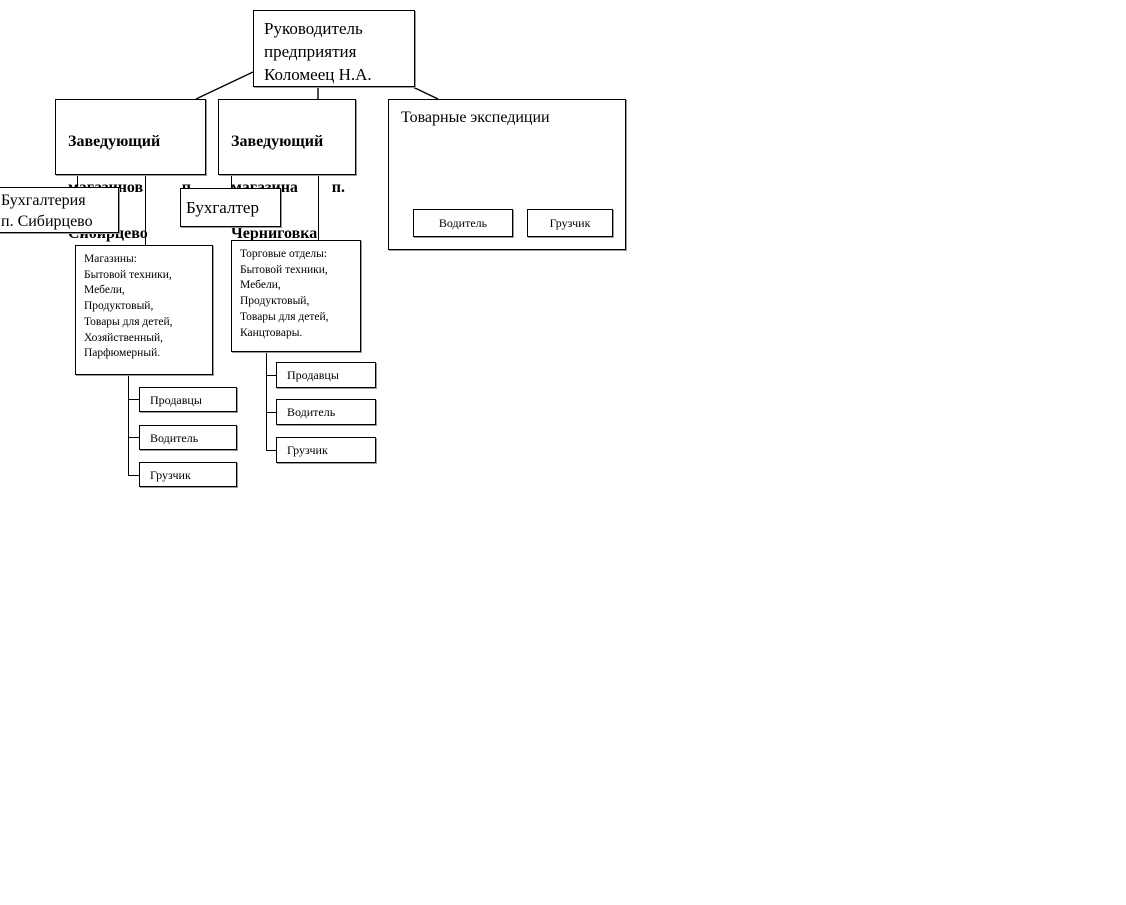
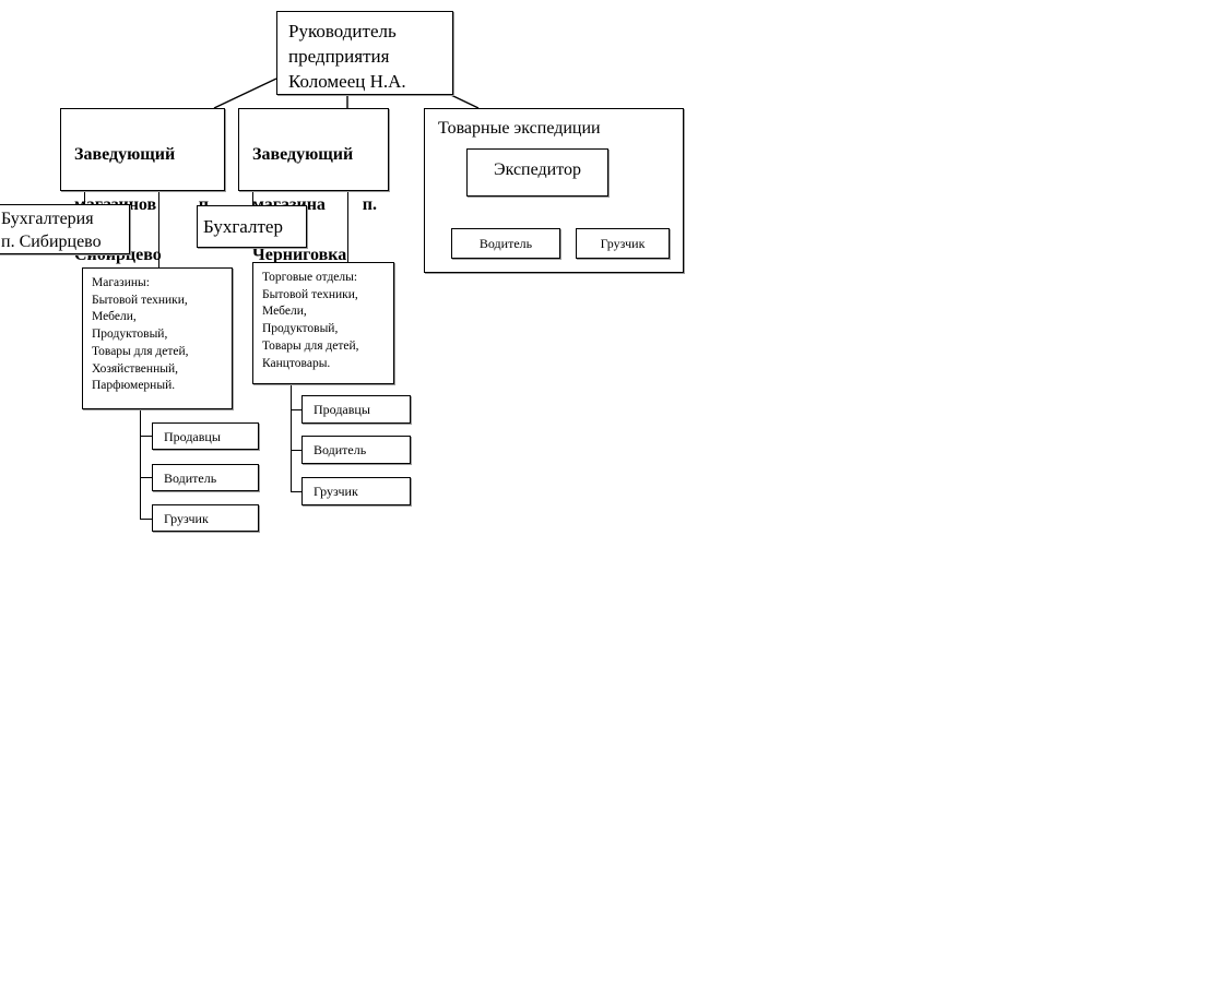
  Руководитель
  предприятия
  Коломеец Н.А.
  Заведующий
  Сибирцево
  Заведующий
  Черниговка
  Товарные экспедиции
+ Экспедитор
  Водитель
  Грузчик
  Бухгалтерия
  п. Сибирцево
  Бухгалтер
  Магазины:
  Бытовой техники,
  Мебели,
  Продуктовый,
  Товары для детей,
  Хозяйственный,
  Парфюмерный.
  Торговые отделы:
  Бытовой техники,
  Мебели,
  Продуктовый,
  Товары для детей,
  Канцтовары.
  Продавцы
  Водитель
  Грузчик
  Продавцы
  Водитель
  Грузчик
